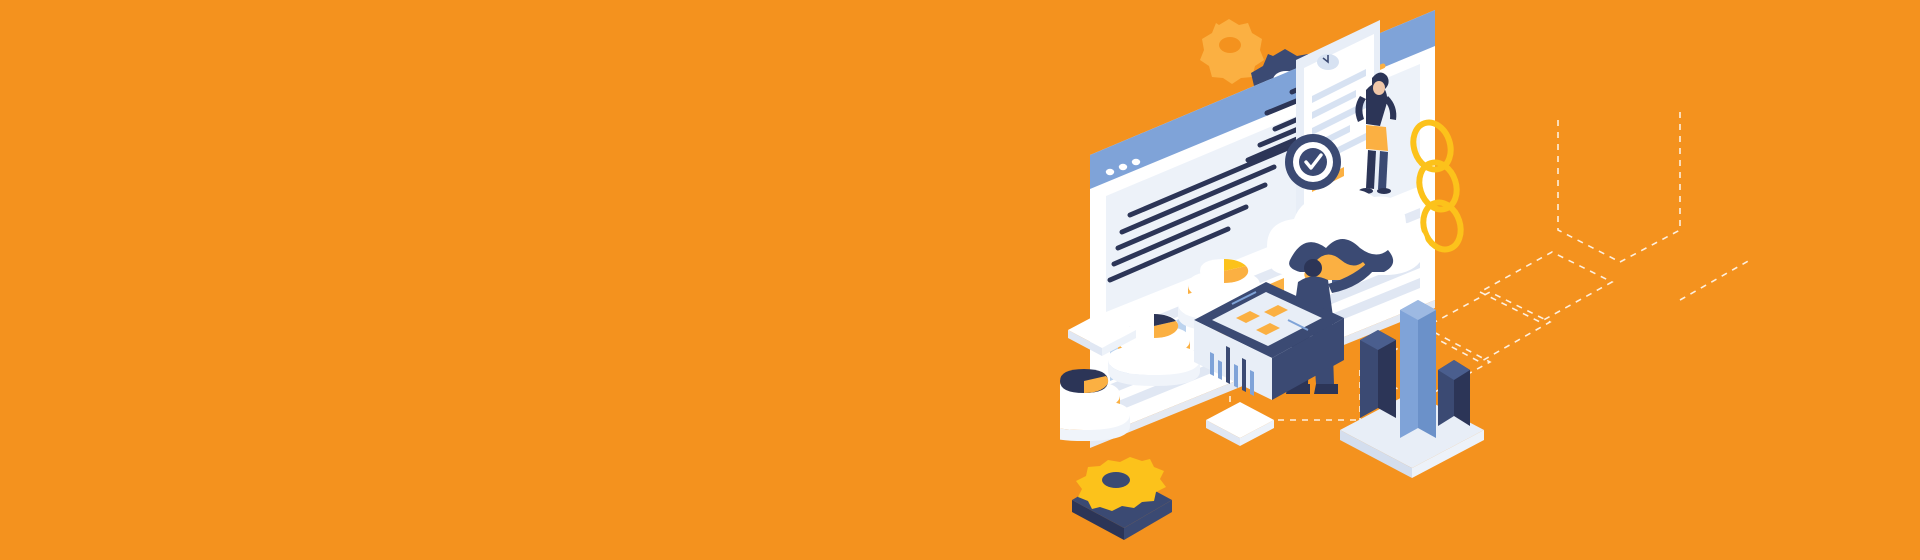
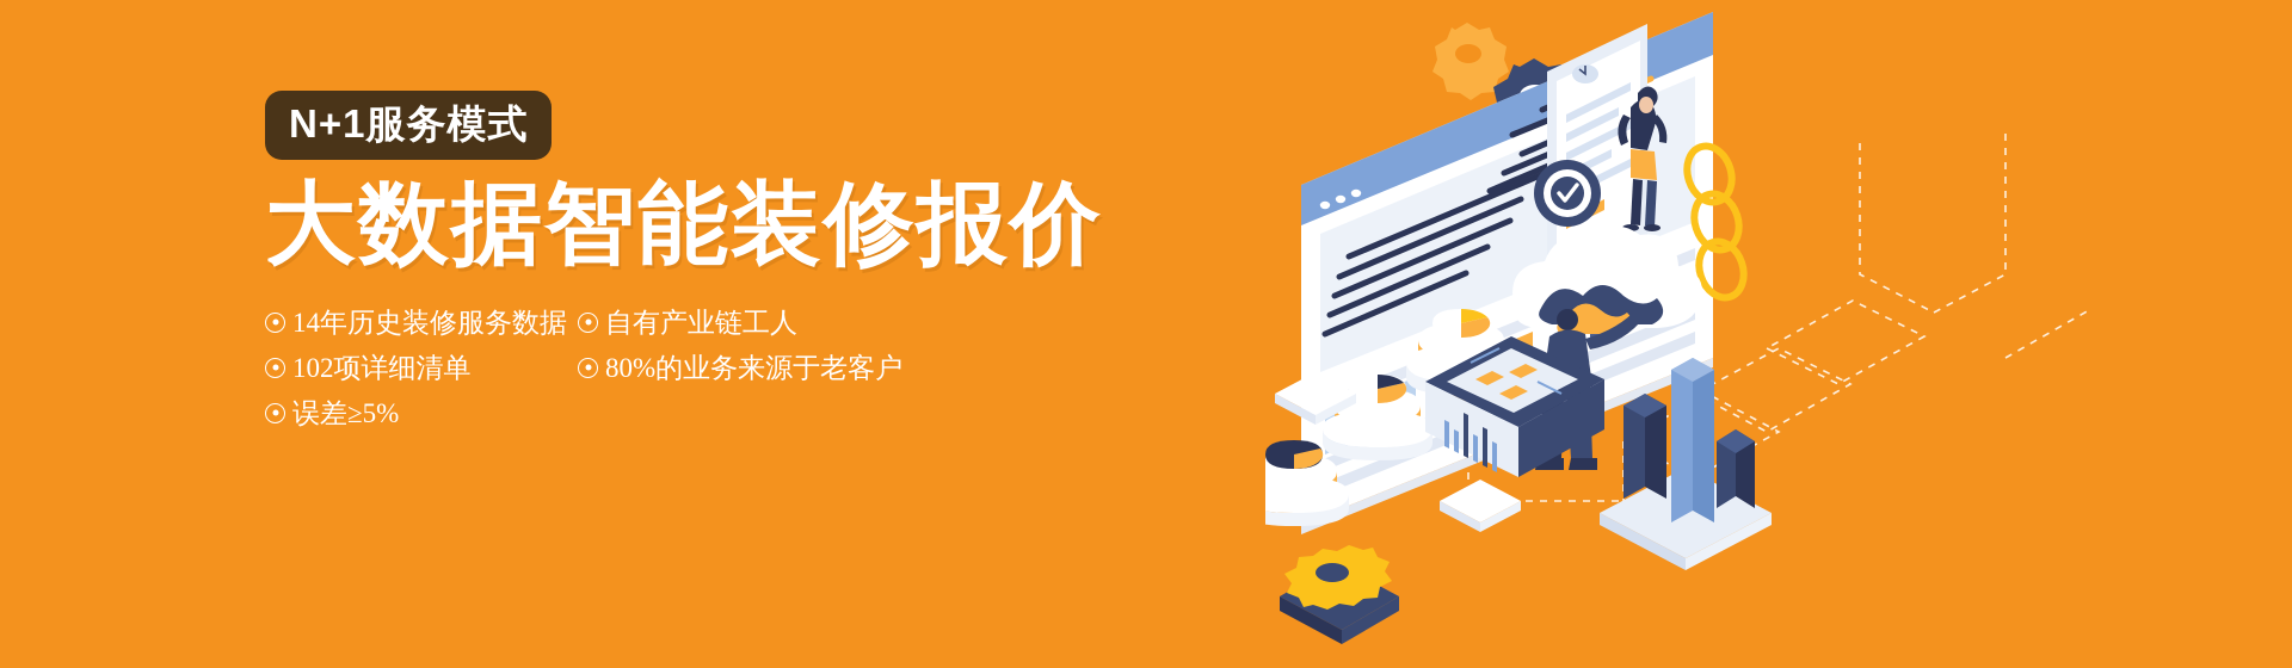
+ N+1服务模式
+ 大数据智能装修报价
+ 14年历史装修服务数据
+ 自有产业链工人
+ 102项详细清单
+ 80%的业务来源于老客户
+ 误差≥5%
